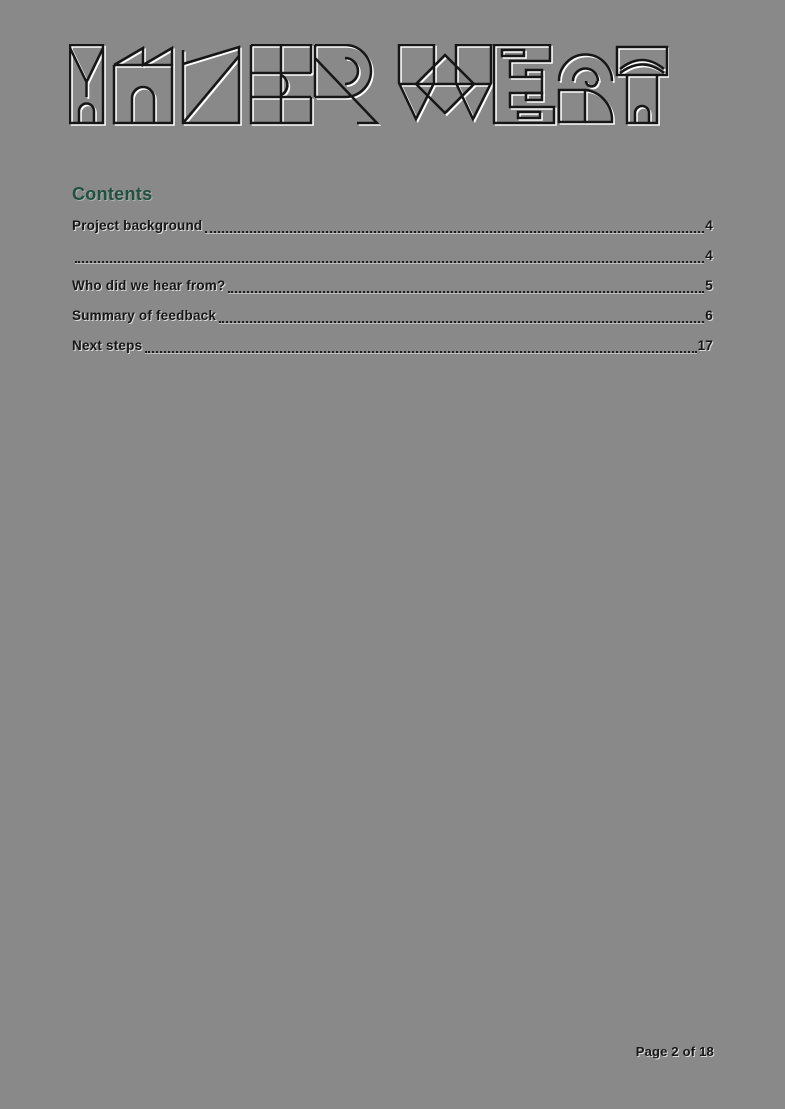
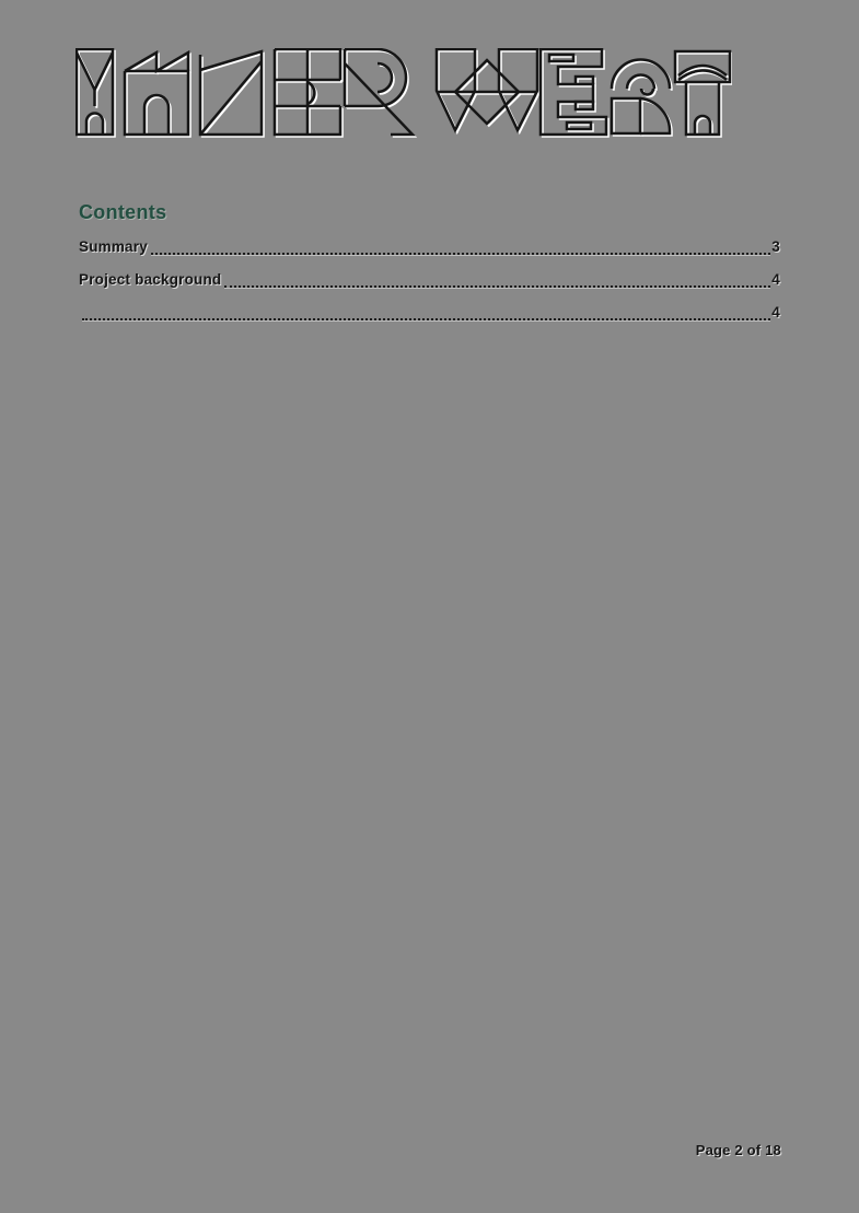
  Contents
+ Summary
+ 3
  Project background
  4
  4
- Who did we hear from?
- 5
- Summary of feedback
- 6
- Next steps
- 17
  Page 2 of 18
